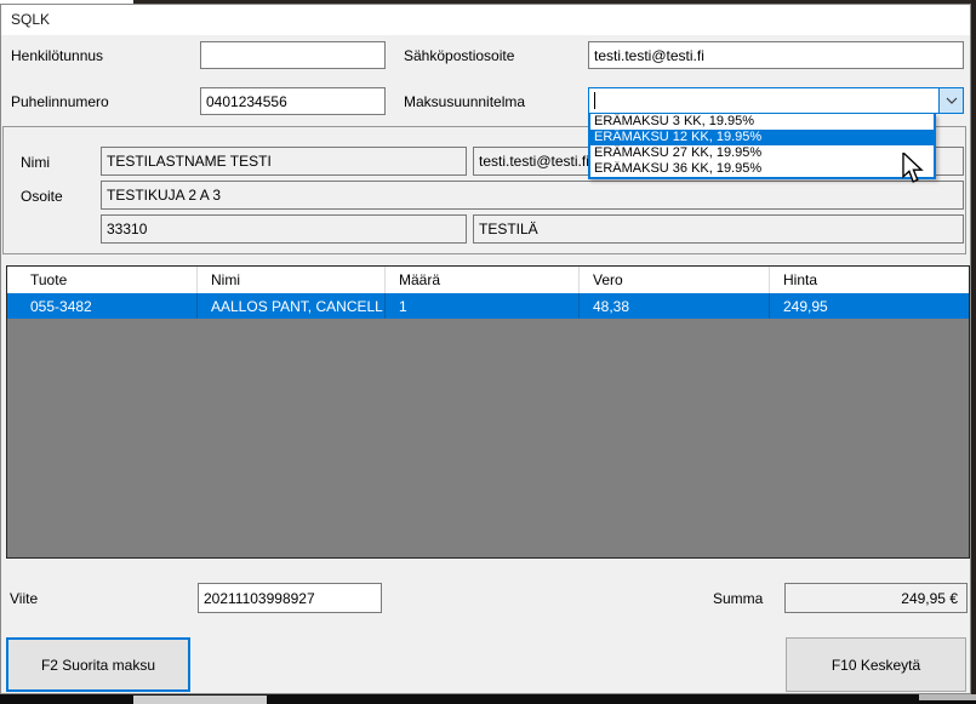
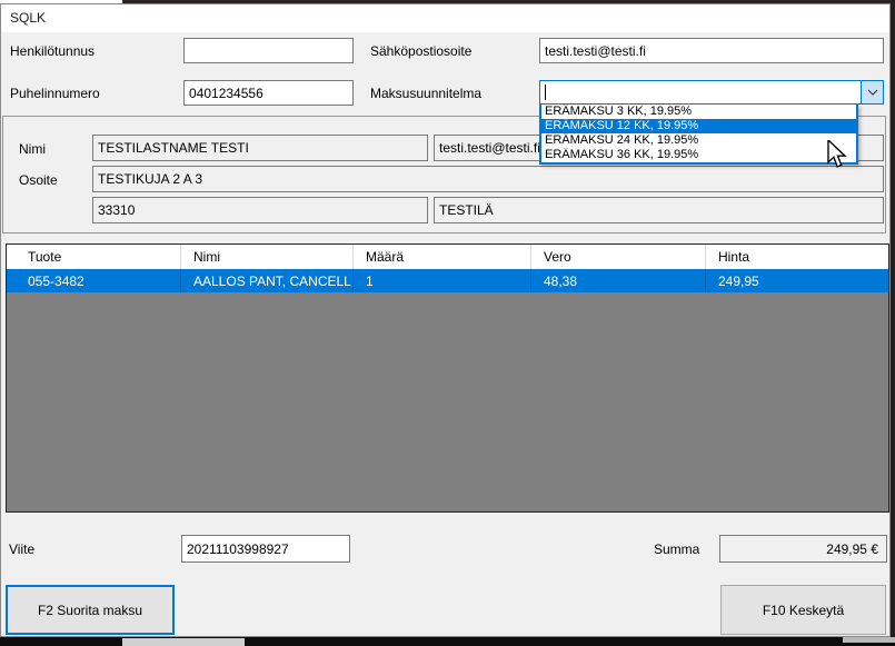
  SQLK
  Henkilötunnus
  Sähköpostiosoite
  testi.testi@testi.fi
  Puhelinnumero
  0401234556
  Maksusuunnitelma
  Nimi
  TESTILASTNAME TESTI
  testi.testi@testi.f
  Osoite
  TESTIKUJA 2 A 3
  33310
  TESTILÄ
  ERÄMAKSU 3 KK, 19.95%
  ERÄMAKSU 12 KK, 19.95%
- ERÄMAKSU 27 KK, 19.95%
+ ERÄMAKSU 24 KK, 19.95%
  ERÄMAKSU 36 KK, 19.95%
  Tuote
  Nimi
  Määrä
  Vero
  Hinta
  055-3482
  AALLOS PANT, CANCELL
  1
  48,38
  249,95
  Viite
  20211103998927
  Summa
  249,95 €
  F2 Suorita maksu
  F10 Keskeytä
